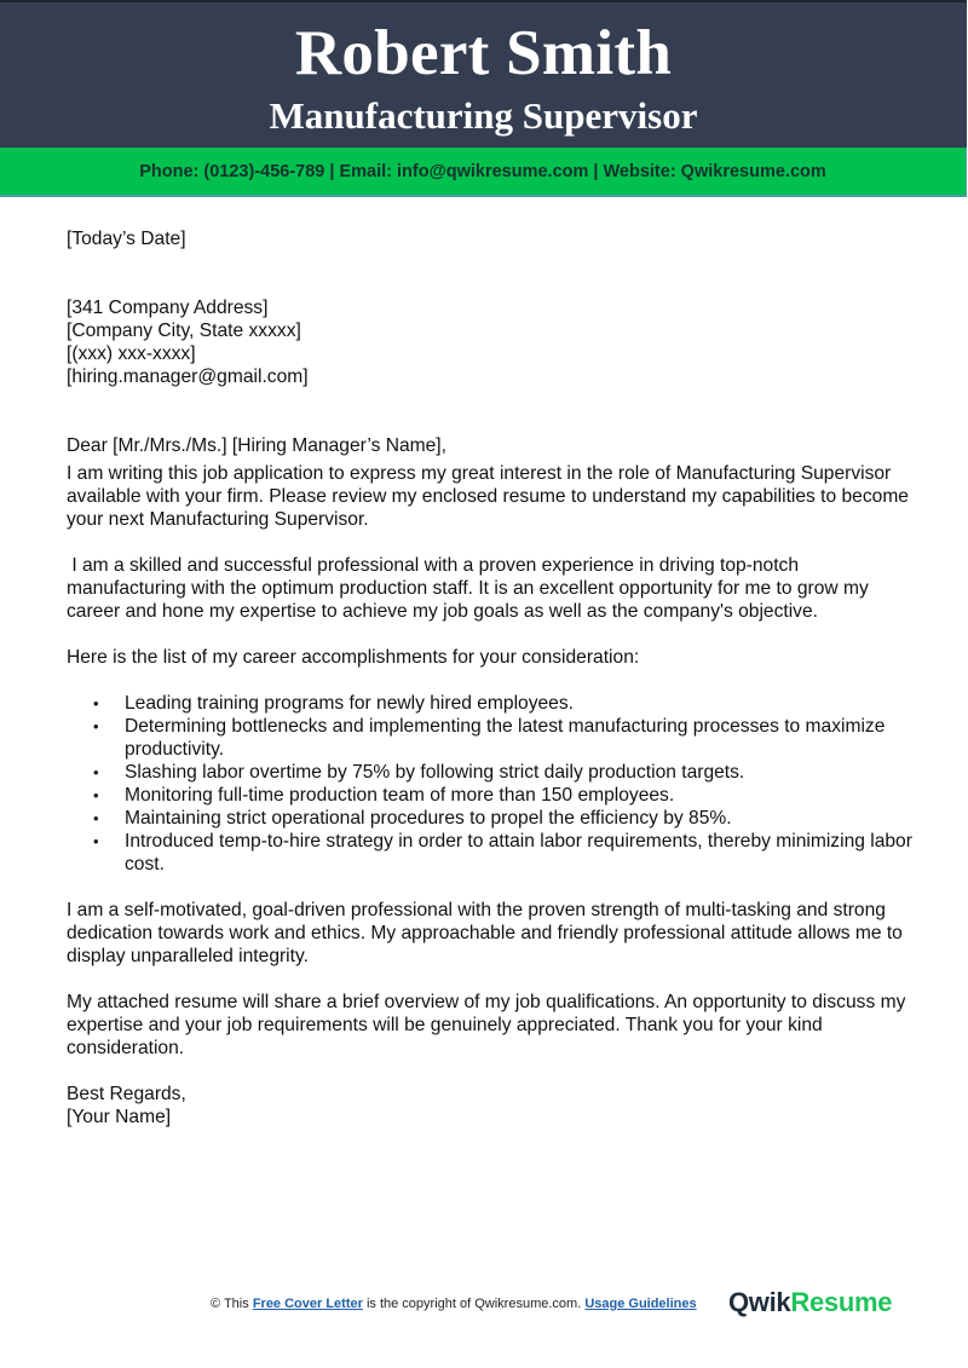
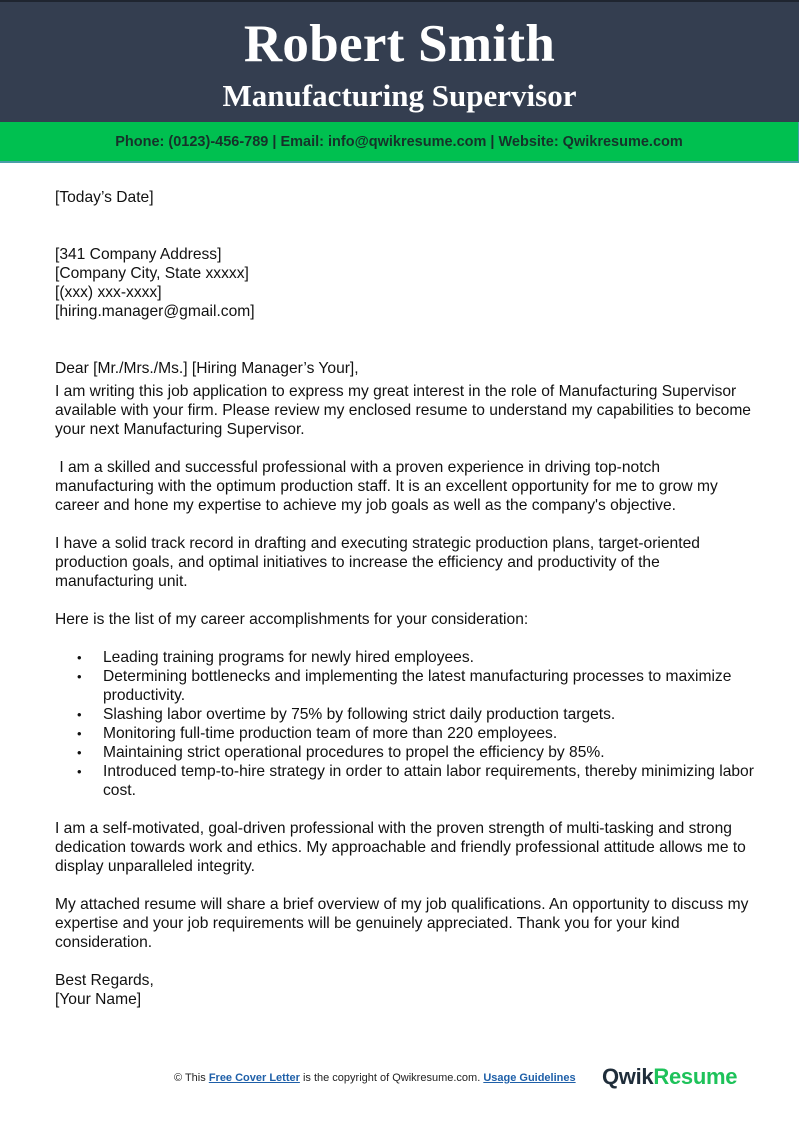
  Robert Smith
  Manufacturing Supervisor
  Phone: (0123)-456-789 | Email: info@qwikresume.com | Website: Qwikresume.com
  [Today’s Date]
  [341 Company Address]
  [Company City, State xxxxx]
  [(xxx) xxx-xxxx]
  [hiring.manager@gmail.com]
- Dear [Mr./Mrs./Ms.] [Hiring Manager’s Name],
+ Dear [Mr./Mrs./Ms.] [Hiring Manager’s Your],
  I am writing this job application to express my great interest in the role of Manufacturing Supervisor available with your firm. Please review my enclosed resume to understand my capabilities to become your next Manufacturing Supervisor.
  I am a skilled and successful professional with a proven experience in driving top-notch manufacturing with the optimum production staff. It is an excellent opportunity for me to grow my career and hone my expertise to achieve my job goals as well as the company's objective.
+ I have a solid track record in drafting and executing strategic production plans, target-oriented production goals, and optimal initiatives to increase the efficiency and productivity of the manufacturing unit.
  Here is the list of my career accomplishments for your consideration:
  •
  Leading training programs for newly hired employees.
  •
  Determining bottlenecks and implementing the latest manufacturing processes to maximize productivity.
  •
  Slashing labor overtime by 75% by following strict daily production targets.
  •
- Monitoring full-time production team of more than 150 employees.
+ Monitoring full-time production team of more than 220 employees.
  •
  Maintaining strict operational procedures to propel the efficiency by 85%.
  •
  Introduced temp-to-hire strategy in order to attain labor requirements, thereby minimizing labor cost.
  I am a self-motivated, goal-driven professional with the proven strength of multi-tasking and strong dedication towards work and ethics. My approachable and friendly professional attitude allows me to display unparalleled integrity.
  My attached resume will share a brief overview of my job qualifications. An opportunity to discuss my expertise and your job requirements will be genuinely appreciated. Thank you for your kind consideration.
  Best Regards,
  [Your Name]
  © This Free Cover Letter is the copyright of Qwikresume.com. Usage Guidelines
  QwikResume
